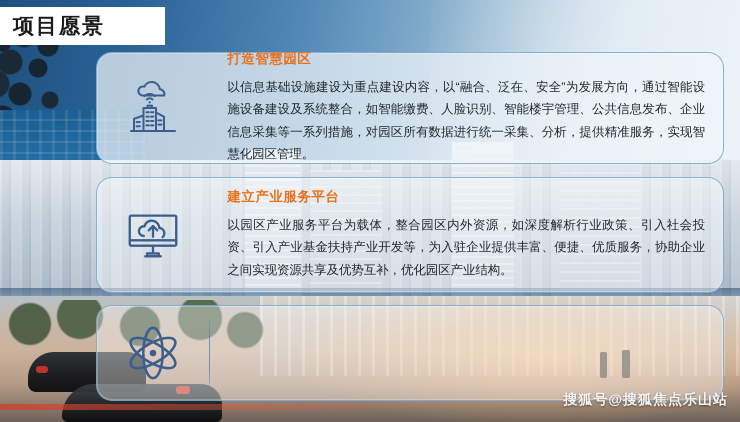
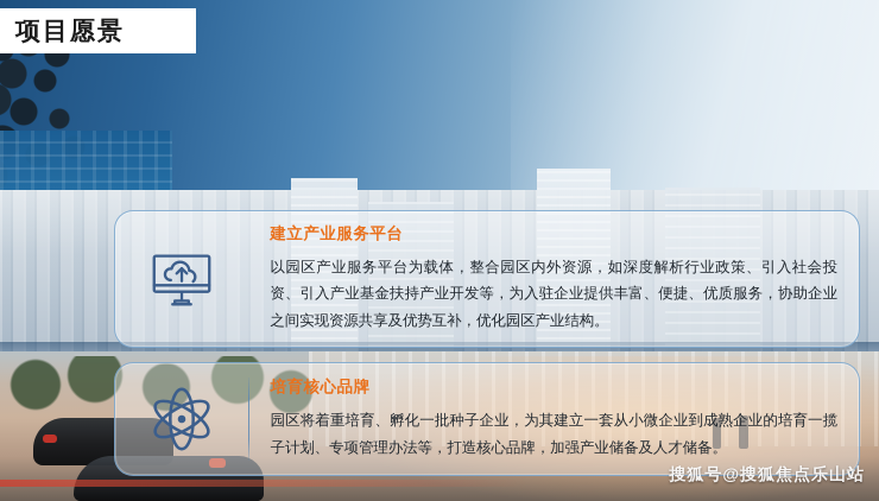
  项目愿景
- 打造智慧园区
- 以信息基础设施建设为重点建设内容，以“融合、泛在、安全”为发展方向，通过智能设施设备建设及系统整合，如智能缴费、人脸识别、智能楼宇管理、公共信息发布、企业信息采集等一系列措施，对园区所有数据进行统一采集、分析，提供精准服务，实现智慧化园区管理。
  建立产业服务平台
  以园区产业服务平台为载体，整合园区内外资源，如深度解析行业政策、引入社会投资、引入产业基金扶持产业开发等，为入驻企业提供丰富、便捷、优质服务，协助企业之间实现资源共享及优势互补，优化园区产业结构。
+ 培育核心品牌
+ 园区将着重培育、孵化一批种子企业，为其建立一套从小微企业到成熟企业的培育一揽子计划、专项管理办法等，打造核心品牌，加强产业储备及人才储备。
  搜狐号@搜狐焦点乐山站
